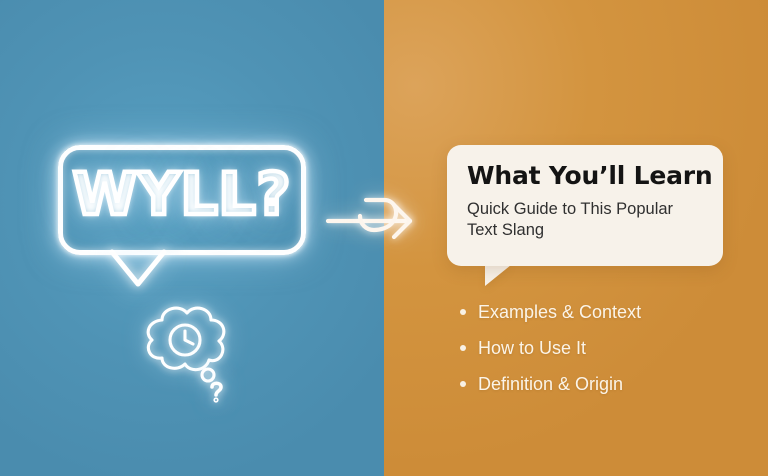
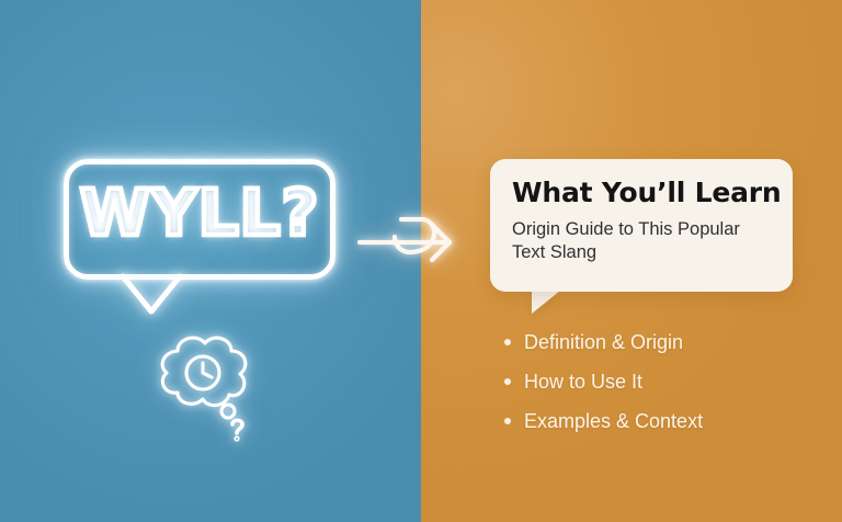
  WYLL?
  What You’ll Learn
- Quick Guide to This Popular Text Slang
+ Origin Guide to This Popular Text Slang
- Examples & Context
+ Definition & Origin
  How to Use It
- Definition & Origin
+ Examples & Context
